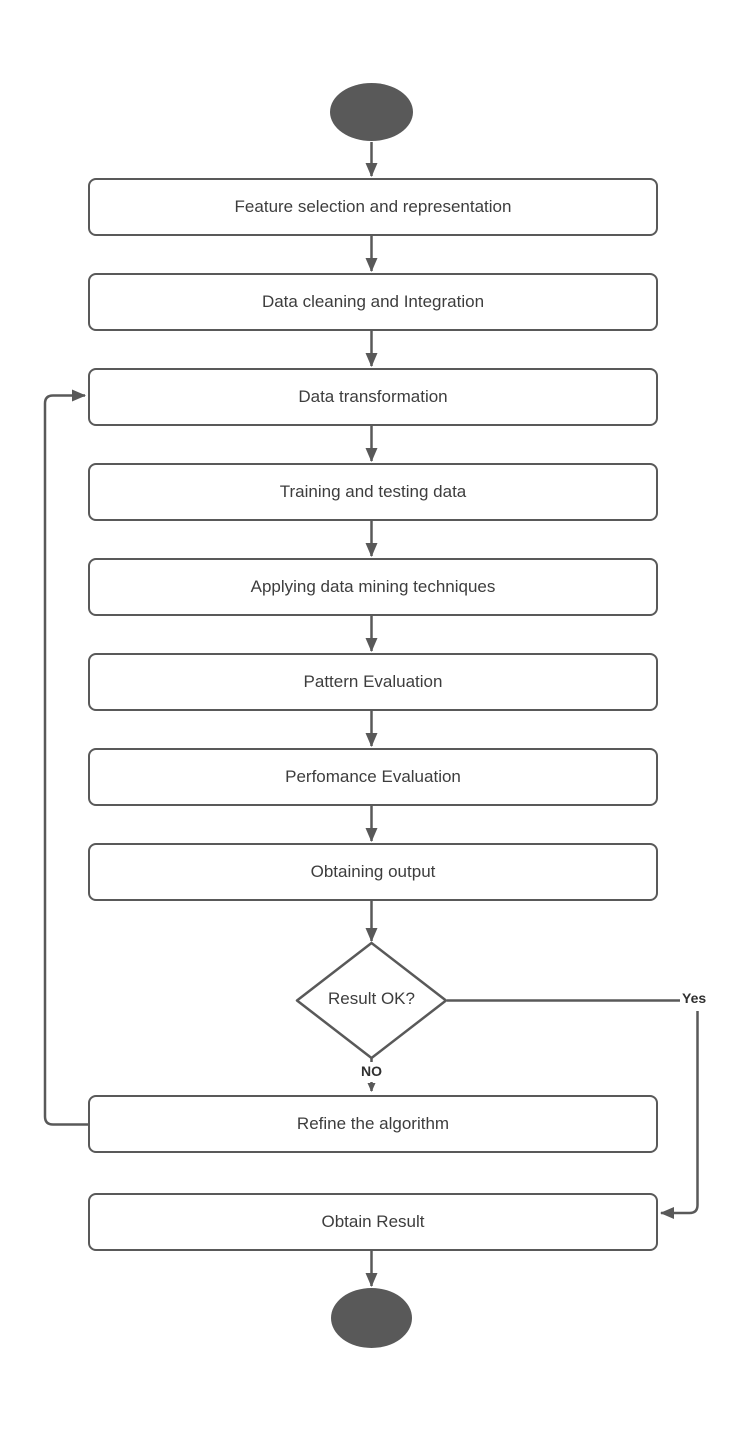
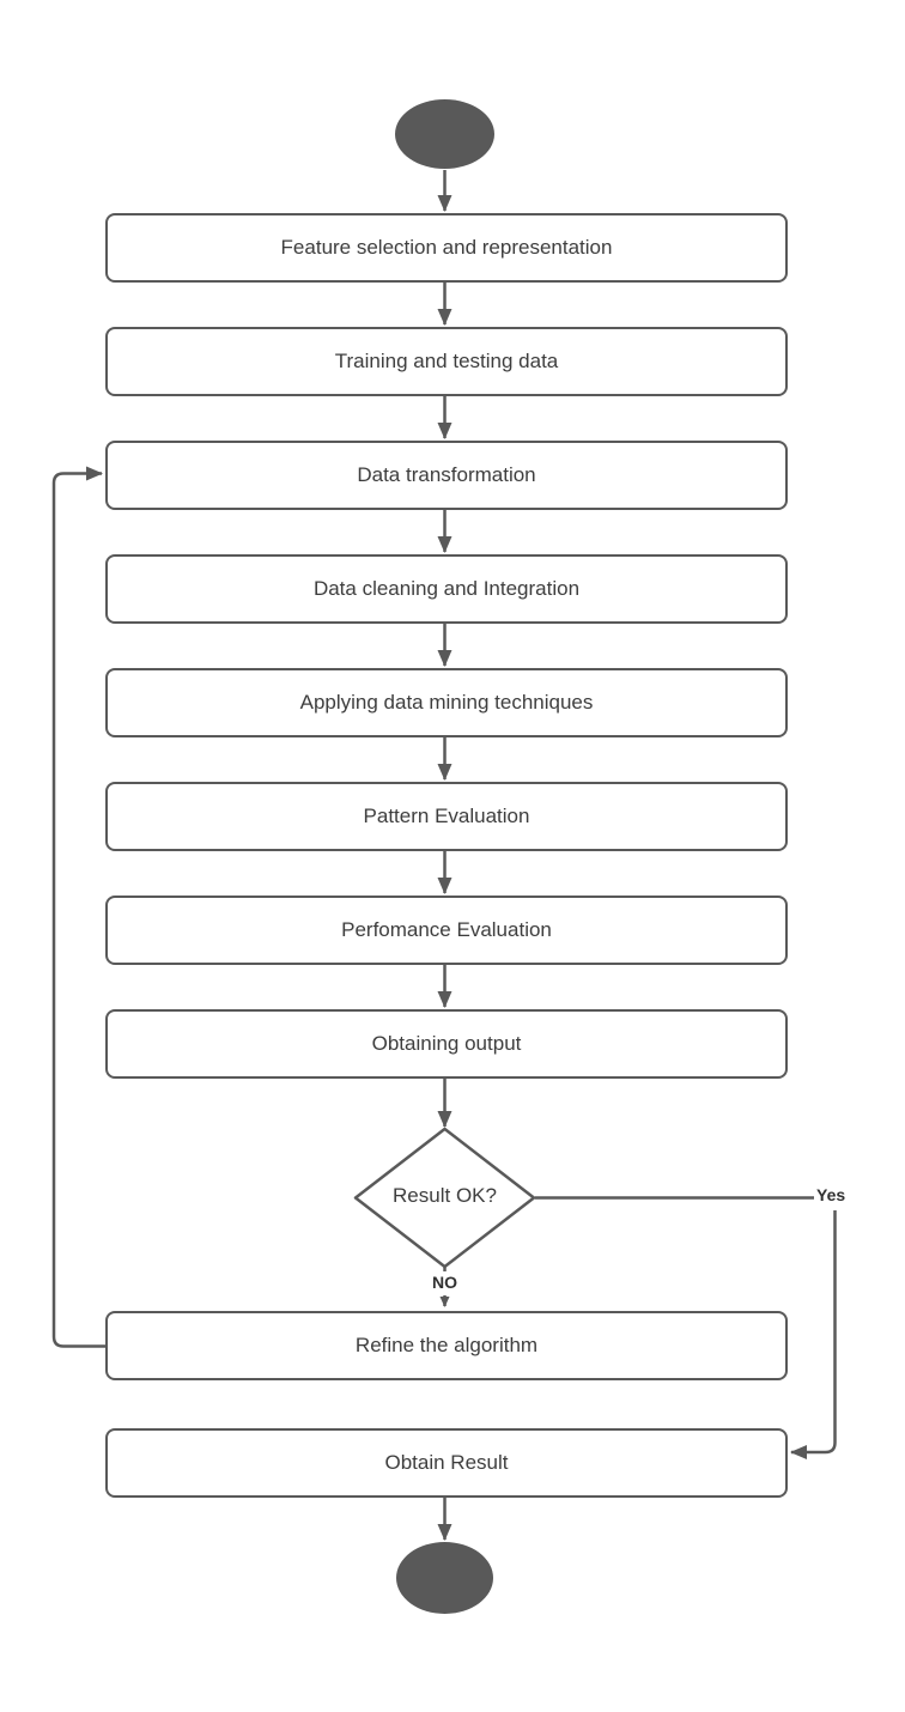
  Feature selection and representation
- Data cleaning and Integration
+ Training and testing data
  Data transformation
- Training and testing data
+ Data cleaning and Integration
  Applying data mining techniques
  Pattern Evaluation
  Perfomance Evaluation
  Obtaining output
  Result OK?
  NO
  Yes
  Refine the algorithm
  Obtain Result
